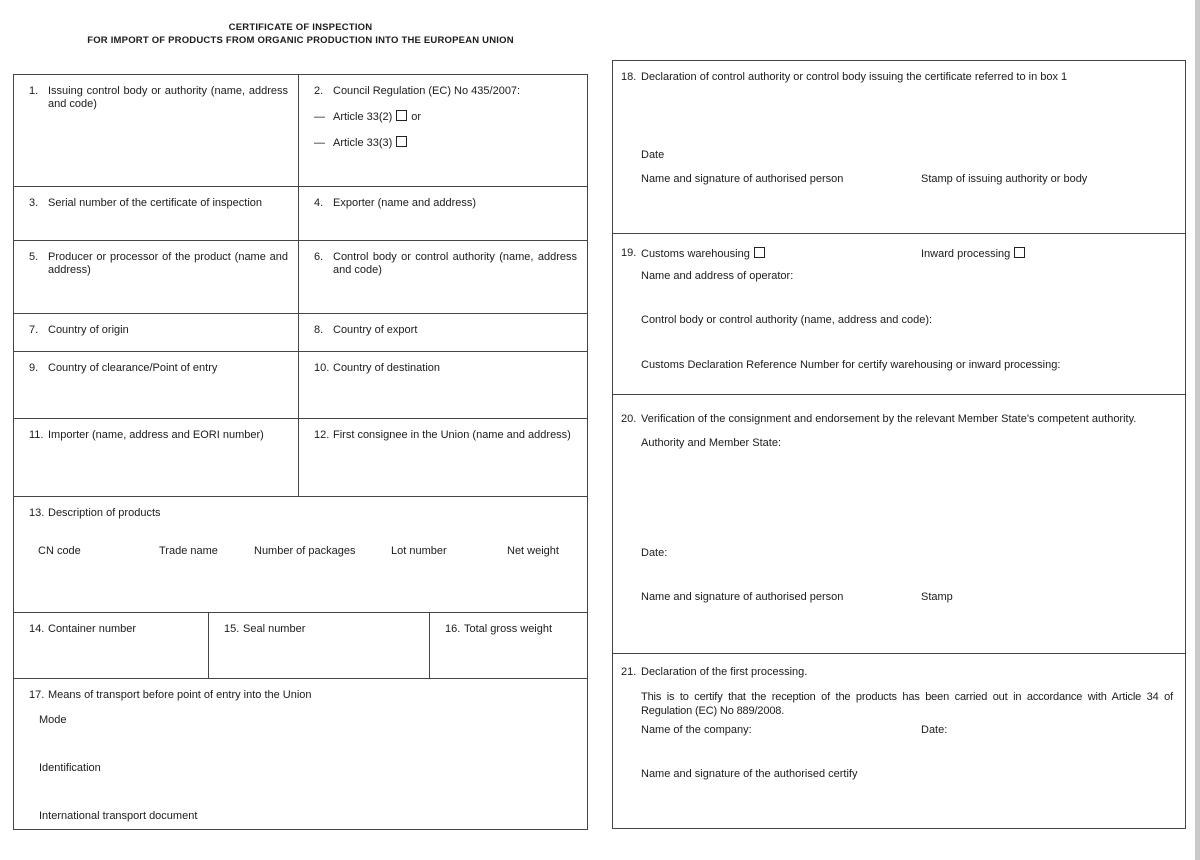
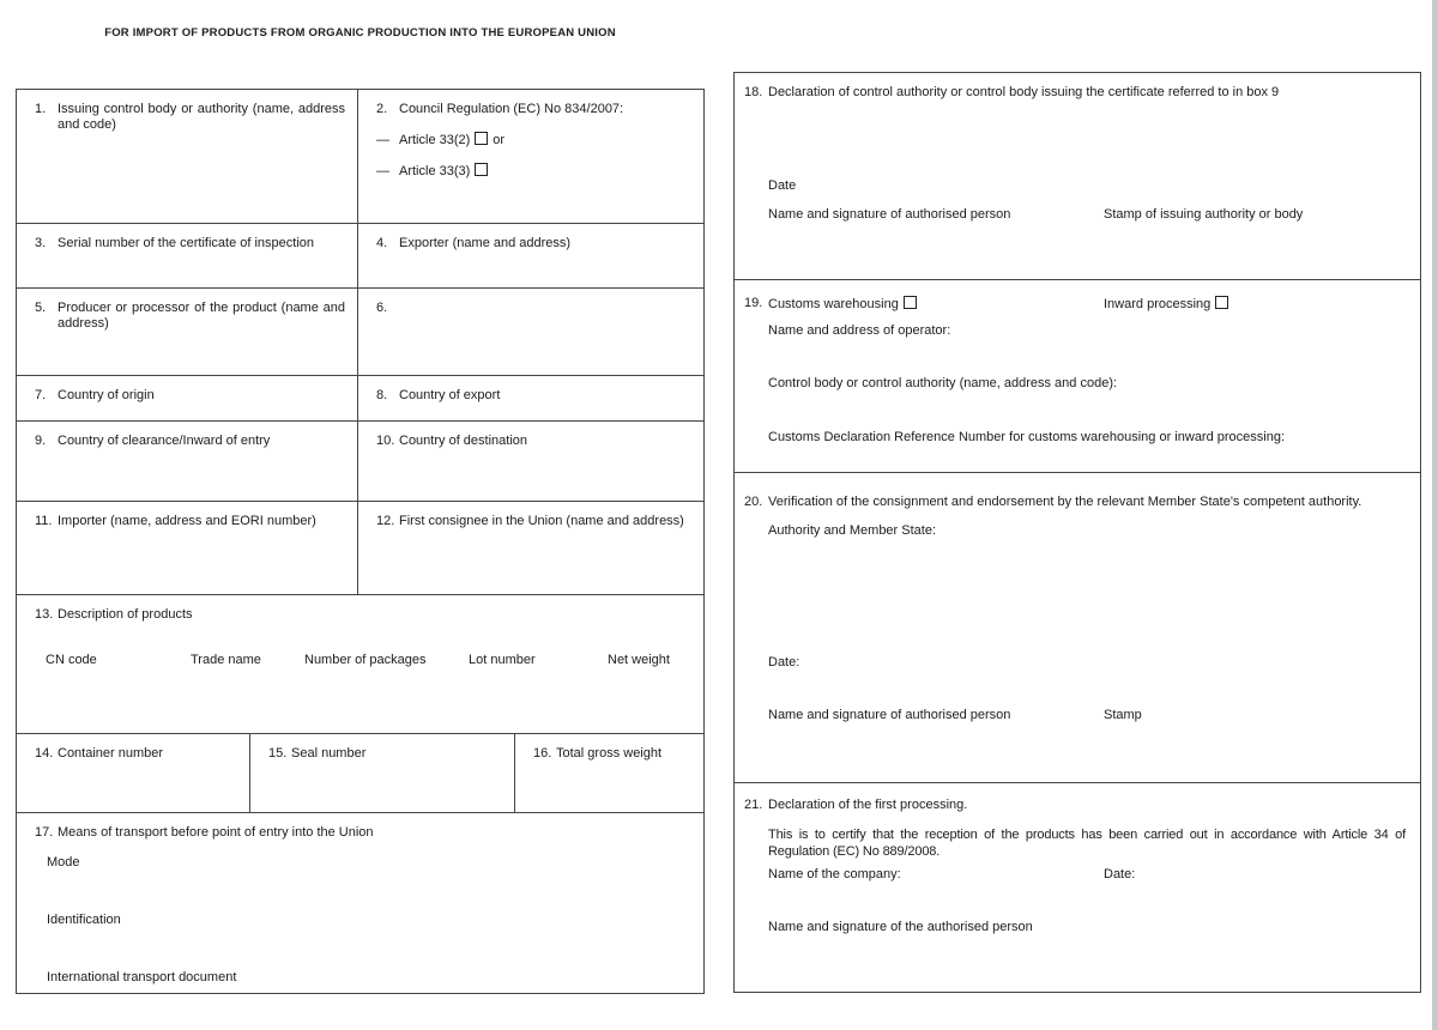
- CERTIFICATE OF INSPECTION
  FOR IMPORT OF PRODUCTS FROM ORGANIC PRODUCTION INTO THE EUROPEAN UNION
  1.
  Issuing control body or authority (name, address and code)
  2.
- Council Regulation (EC) No 435/2007:
+ Council Regulation (EC) No 834/2007:
  — Article 33(2) or
  — Article 33(3)
  3.
  Serial number of the certificate of inspection
  4.
  Exporter (name and address)
  5.
  Producer or processor of the product (name and address)
  6.
- Control body or control authority (name, address and code)
  7.
  Country of origin
  8.
  Country of export
  9.
- Country of clearance/Point of entry
+ Country of clearance/Inward of entry
  10.
  Country of destination
  11.
  Importer (name, address and EORI number)
  12.
  First consignee in the Union (name and address)
  13.
  Description of products
  CN code
  Trade name
  Number of packages
  Lot number
  Net weight
  14.
  Container number
  15.
  Seal number
  16.
  Total gross weight
  17.
  Means of transport before point of entry into the Union
  Mode
  Identification
  International transport document
  18.
- Declaration of control authority or control body issuing the certificate referred to in box 1
+ Declaration of control authority or control body issuing the certificate referred to in box 9
  Date
  Name and signature of authorised person
  Stamp of issuing authority or body
  19.
  Customs warehousing
  Inward processing
  Name and address of operator:
  Control body or control authority (name, address and code):
- Customs Declaration Reference Number for certify warehousing or inward processing:
+ Customs Declaration Reference Number for customs warehousing or inward processing:
  20.
  Verification of the consignment and endorsement by the relevant Member State's competent authority.
  Authority and Member State:
  Date:
  Name and signature of authorised person
  Stamp
  21.
  Declaration of the first processing.
  This is to certify that the reception of the products has been carried out in accordance with Article 34 of Regulation (EC) No 889/2008.
  Name of the company:
  Date:
- Name and signature of the authorised certify
+ Name and signature of the authorised person
